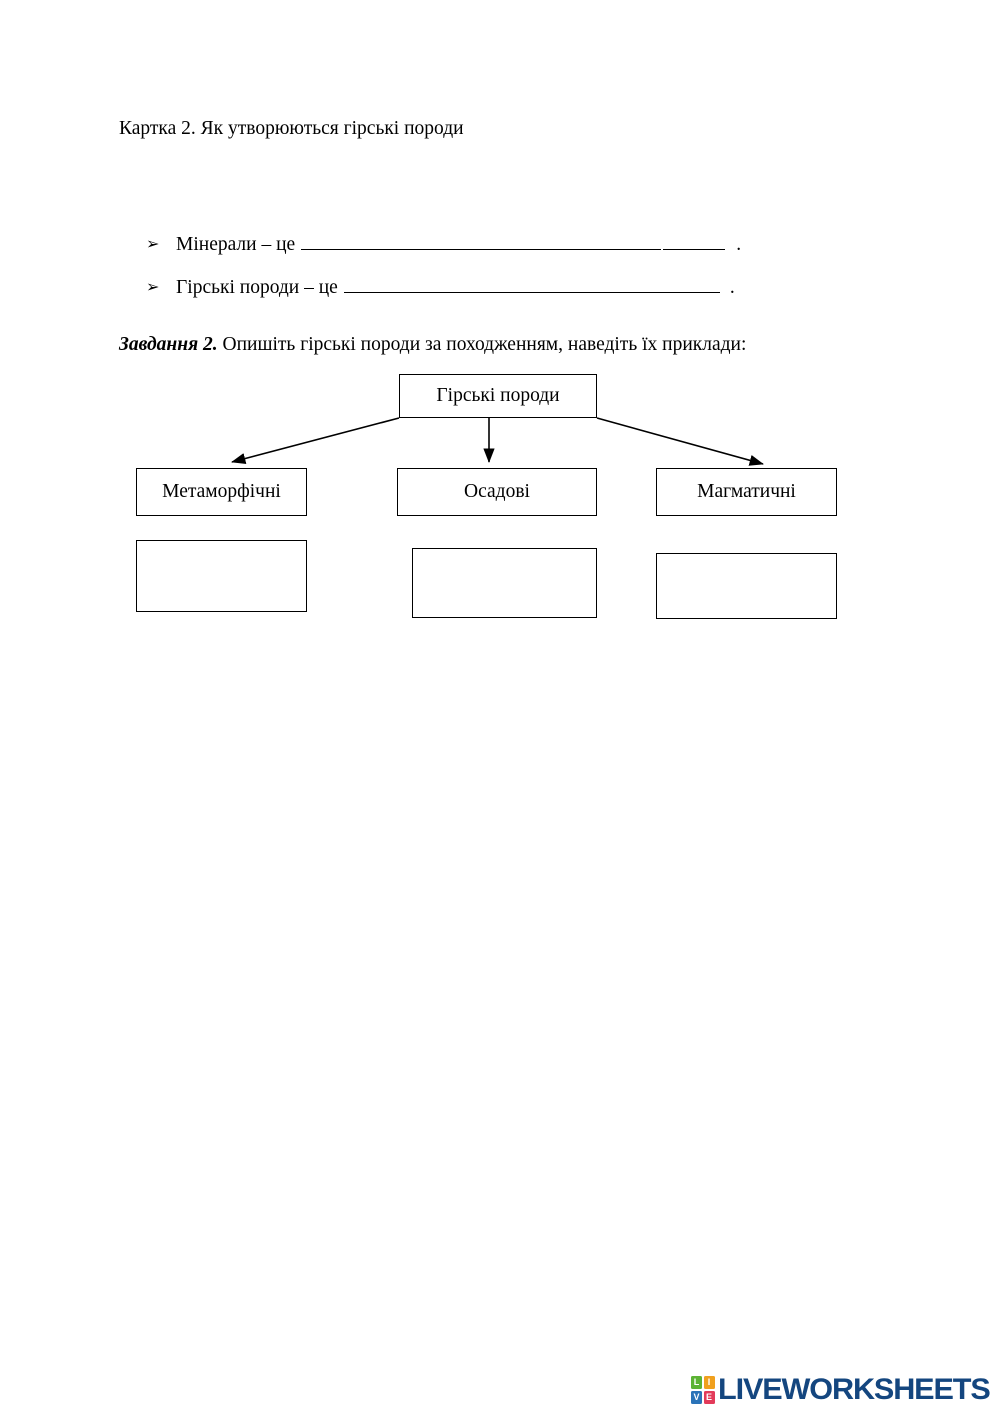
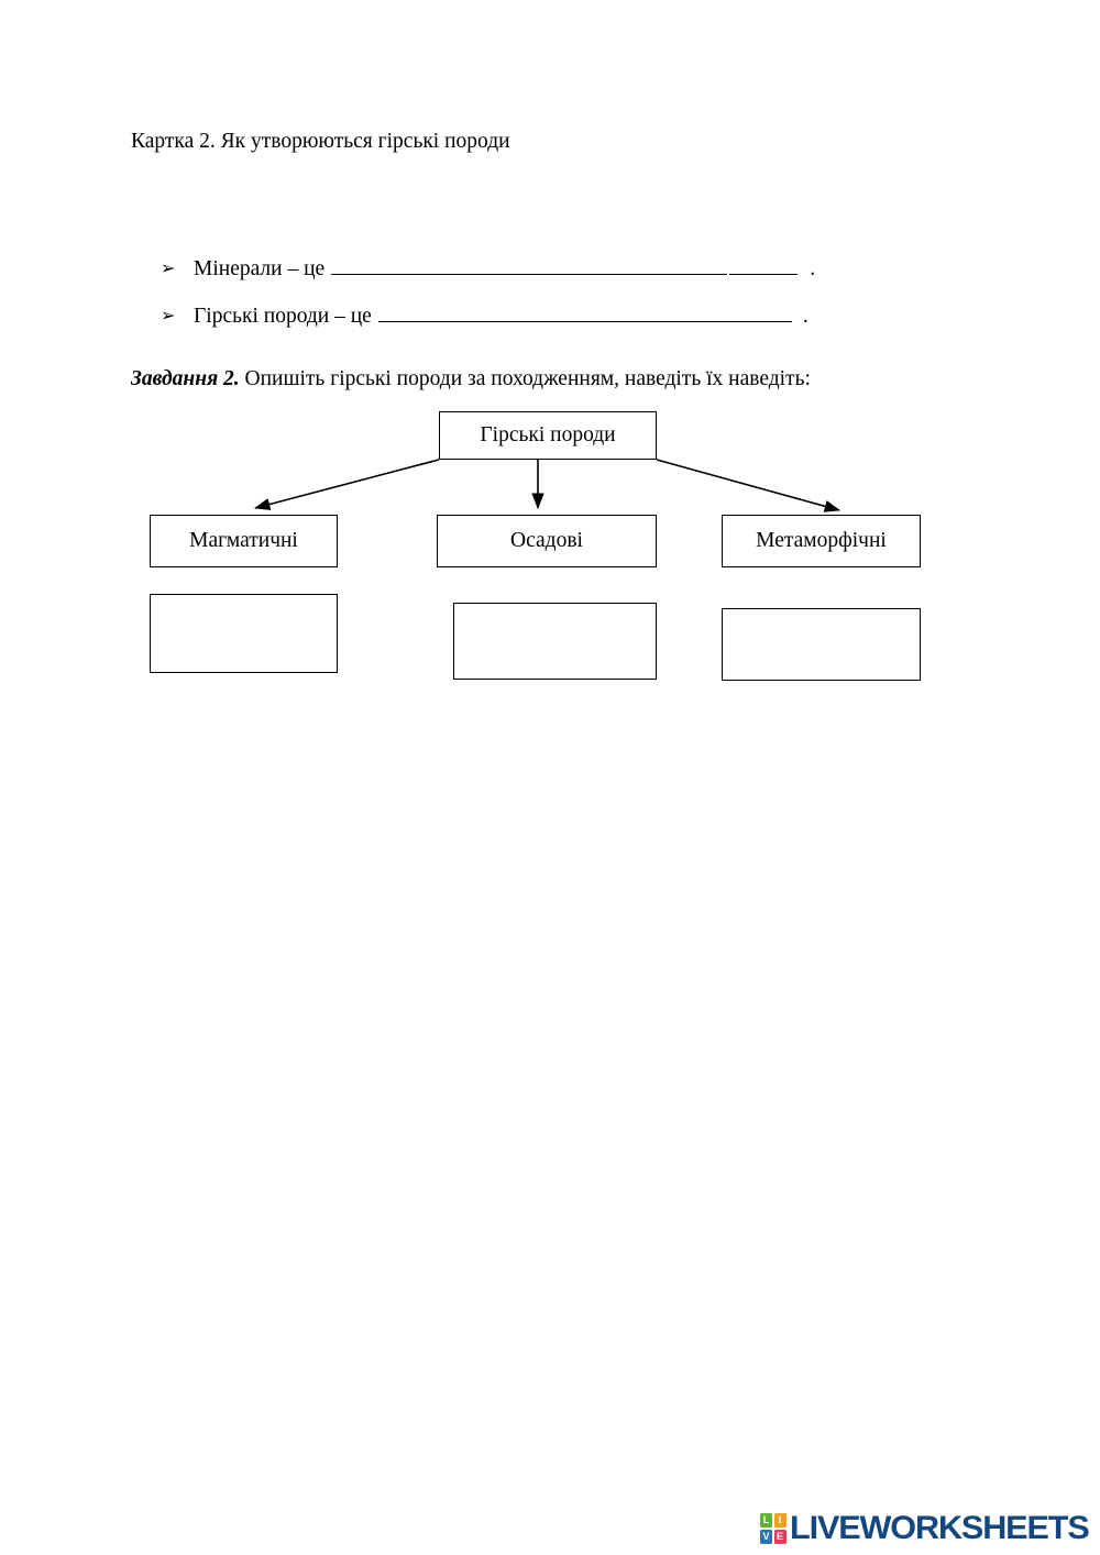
  Картка 2. Як утворюються гірські породи
  ➢
  Мінерали – це
  .
  ➢
  Гірські породи – це
  .
- Завдання 2. Опишіть гірські породи за походженням, наведіть їх приклади:
+ Завдання 2. Опишіть гірські породи за походженням, наведіть їх наведіть:
  Гірські породи
- Метаморфічні
+ Магматичні
  Осадові
- Магматичні
+ Метаморфічні
  L
  I
  V
  E
  LIVEWORKSHEETS
